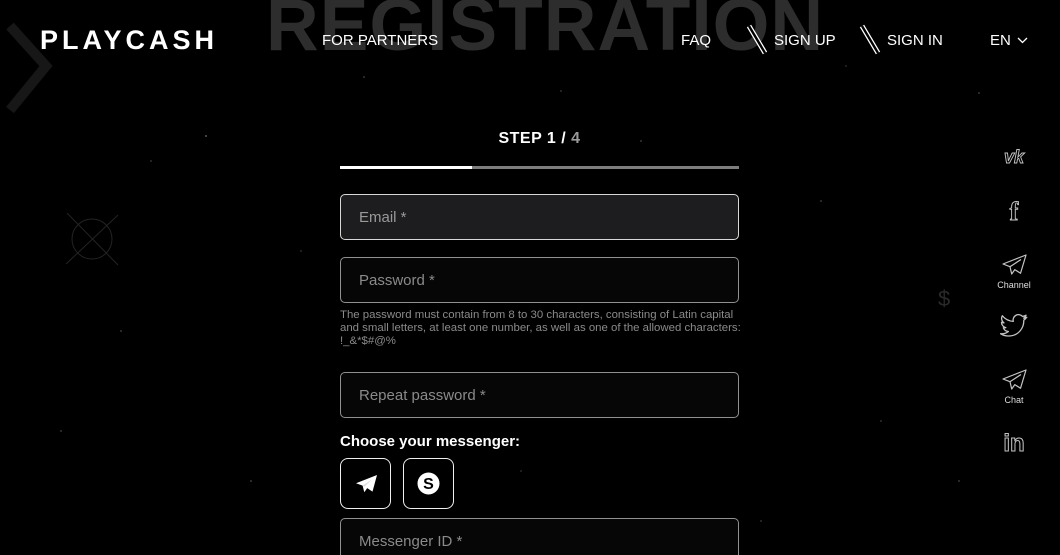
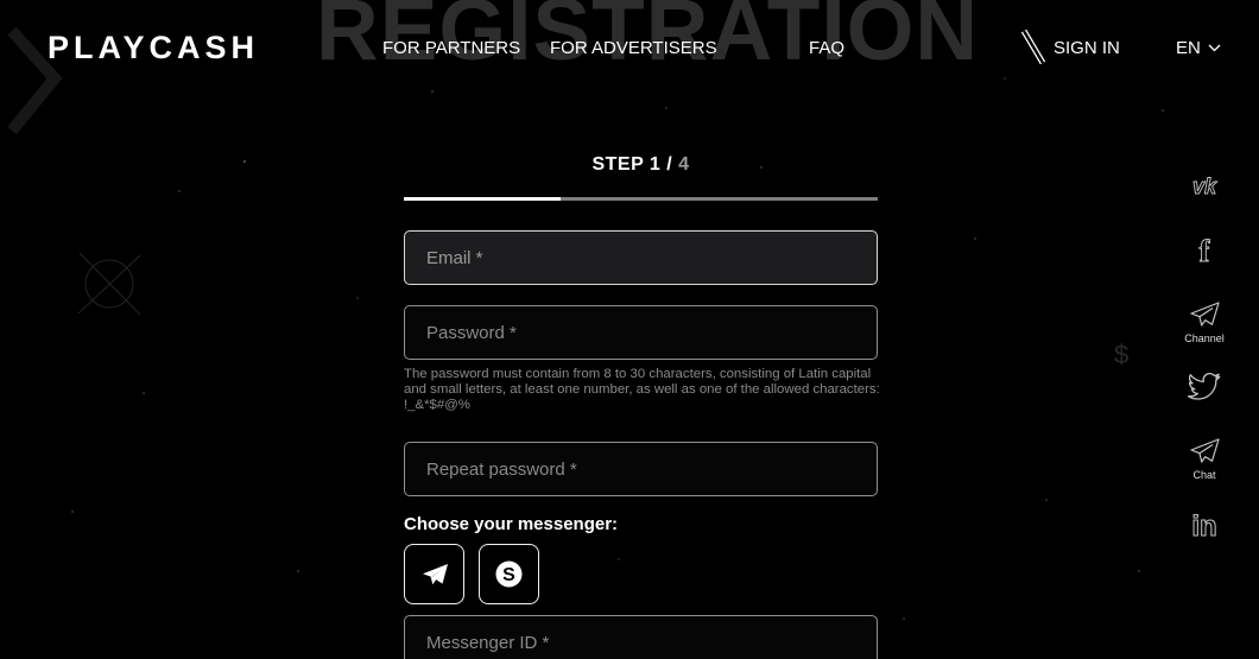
  REGISTRATION
  $
  PLAYCASH
  FOR PARTNERS
+ FOR ADVERTISERS
  FAQ
- SIGN UP
  SIGN IN
  EN
  STEP 1 / 4
  Email *
  Password *
  The password must contain from 8 to 30 characters, consisting of Latin capital and small letters, at least one number, as well as one of the allowed characters: !_&*$#@%
  Repeat password *
  Choose your messenger:
  S
  Messenger ID *
  vk
  f
  Channel
  Chat
  in
